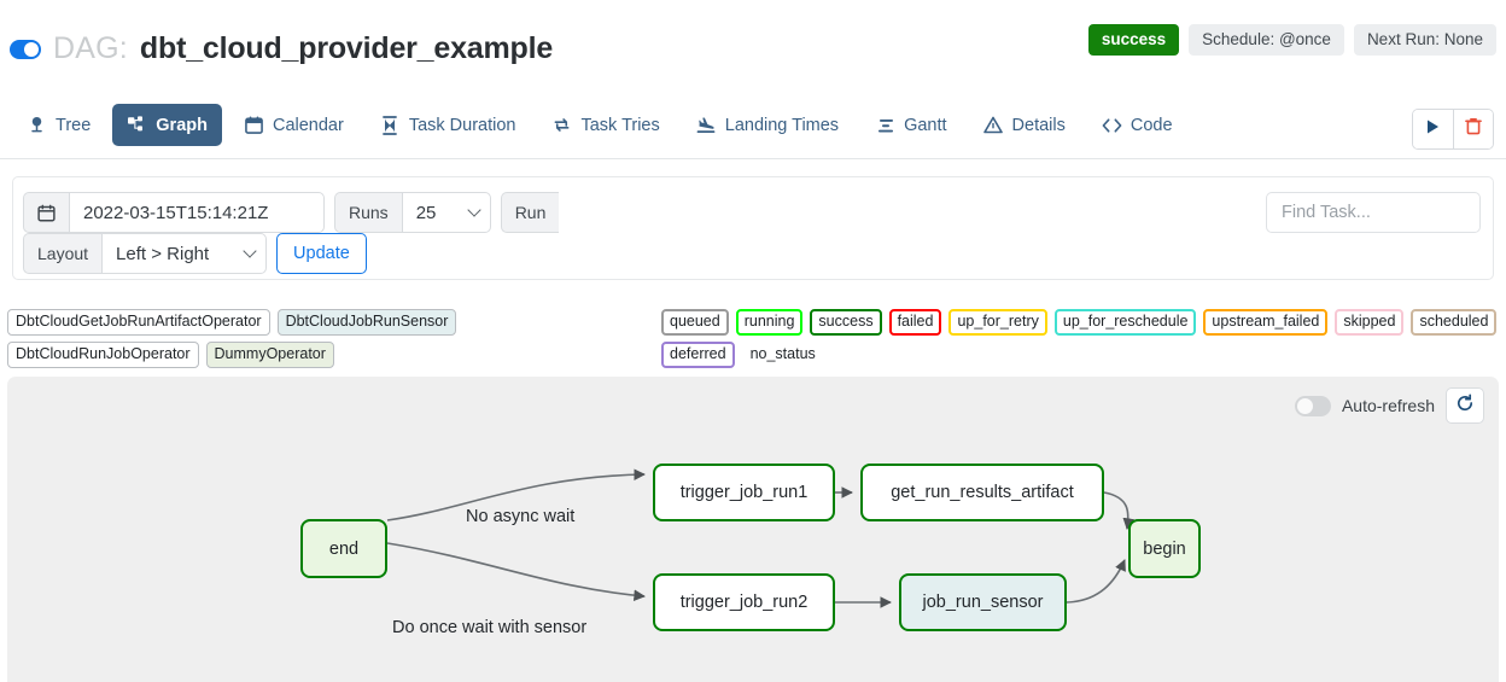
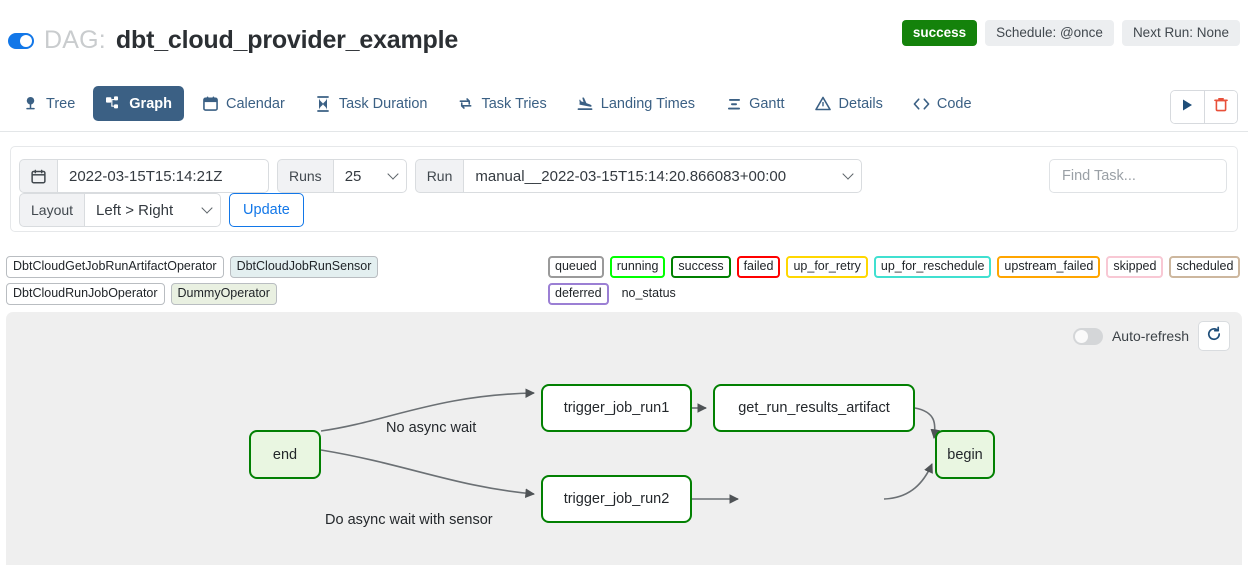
  DAG:
  dbt_cloud_provider_example
  success
  Schedule: @once
  Next Run: None
  Tree
  Graph
  Calendar
  Task Duration
  Task Tries
  Landing Times
  Gantt
  Details
  Code
  2022-03-15T15:14:21Z
  Runs
  25
  Run
+ manual__2022-03-15T15:14:20.866083+00:00
  Layout
  Left > Right
  Update
  Find Task...
  DbtCloudGetJobRunArtifactOperator
  DbtCloudJobRunSensor
  DbtCloudRunJobOperator
  DummyOperator
  queued
  running
  success
  failed
  up_for_retry
  up_for_reschedule
  upstream_failed
  skipped
  scheduled
  deferred
  no_status
  Auto-refresh
  end
  trigger_job_run1
  get_run_results_artifact
  trigger_job_run2
- job_run_sensor
  begin
  No async wait
- Do once wait with sensor
+ Do async wait with sensor
